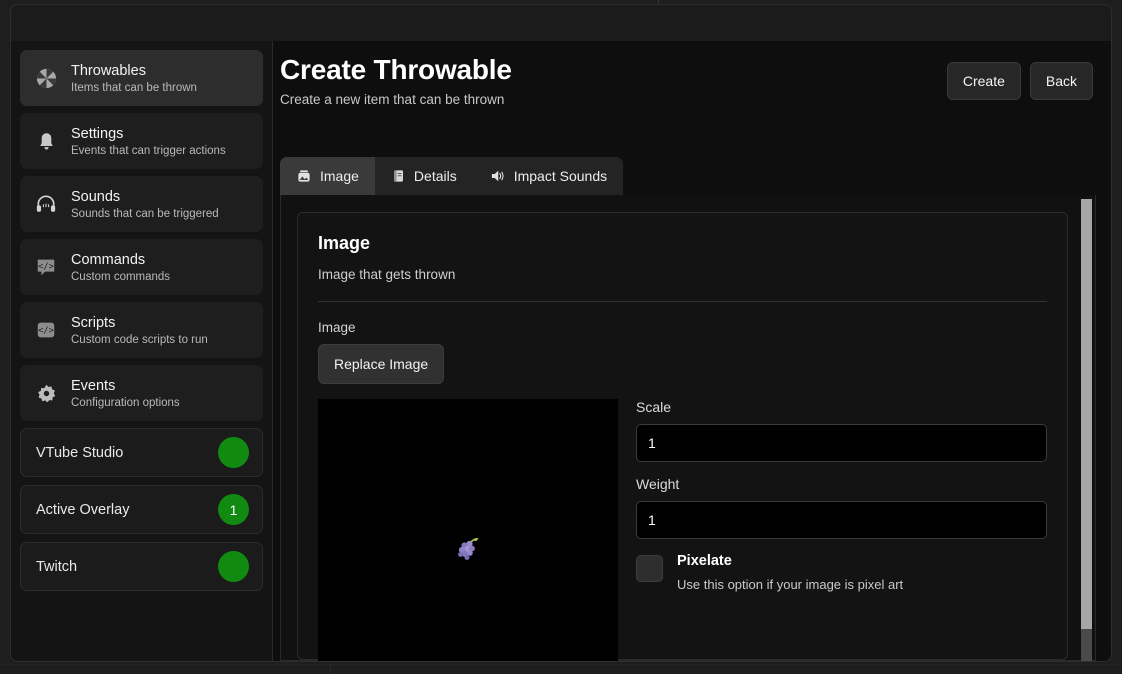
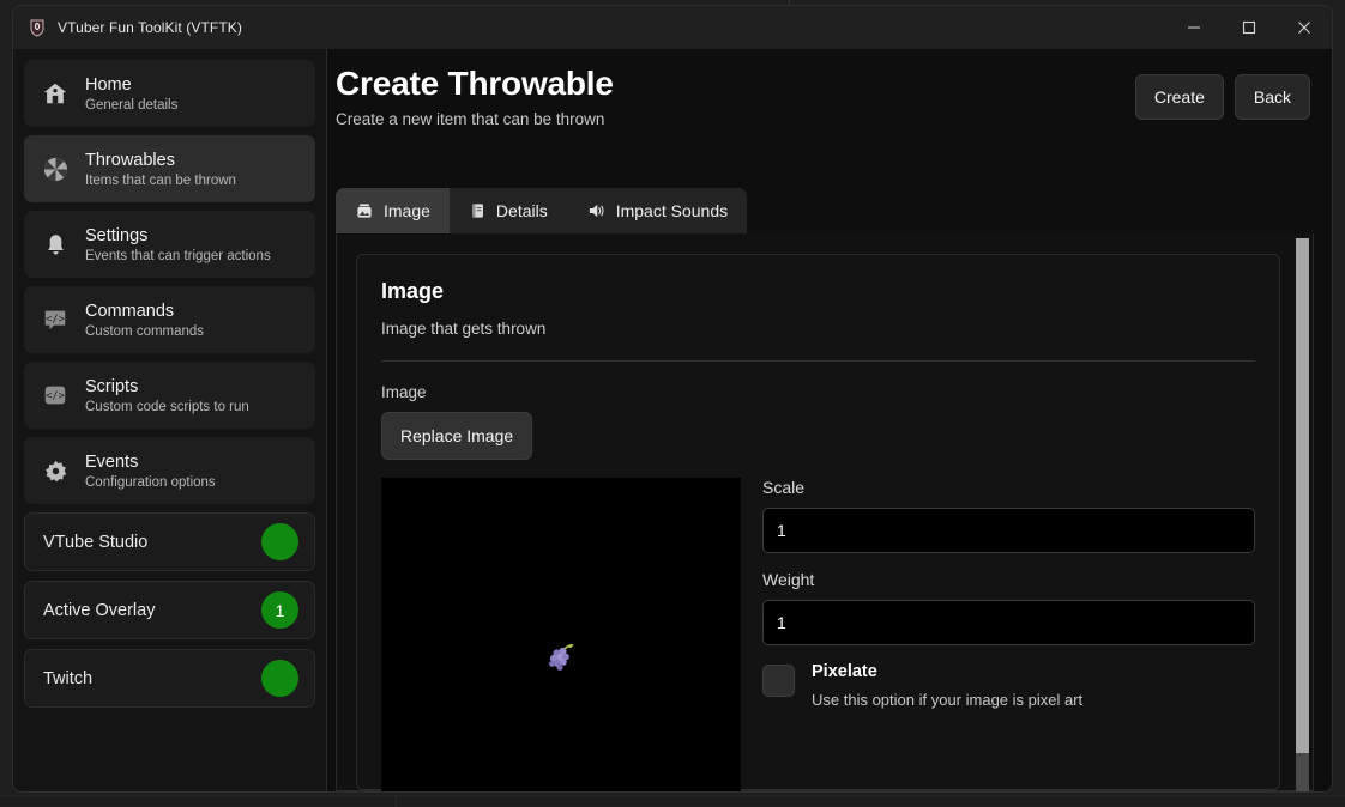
+ VTuber Fun ToolKit (VTFTK)
+ Home
+ General details
  Throwables
  Items that can be thrown
  Settings
  Events that can trigger actions
- Sounds
- Sounds that can be triggered
  </>
  Commands
  Custom commands
  </>
  Scripts
  Custom code scripts to run
  Events
  Configuration options
  VTube Studio
  Active Overlay
  1
  Twitch
  Create Throwable
  Create a new item that can be thrown
  Create
  Back
  Image
  Details
  Impact Sounds
  Image
  Image that gets thrown
  Image
  Replace Image
  Scale
  1
  Weight
  1
  Pixelate
  Use this option if your image is pixel art
